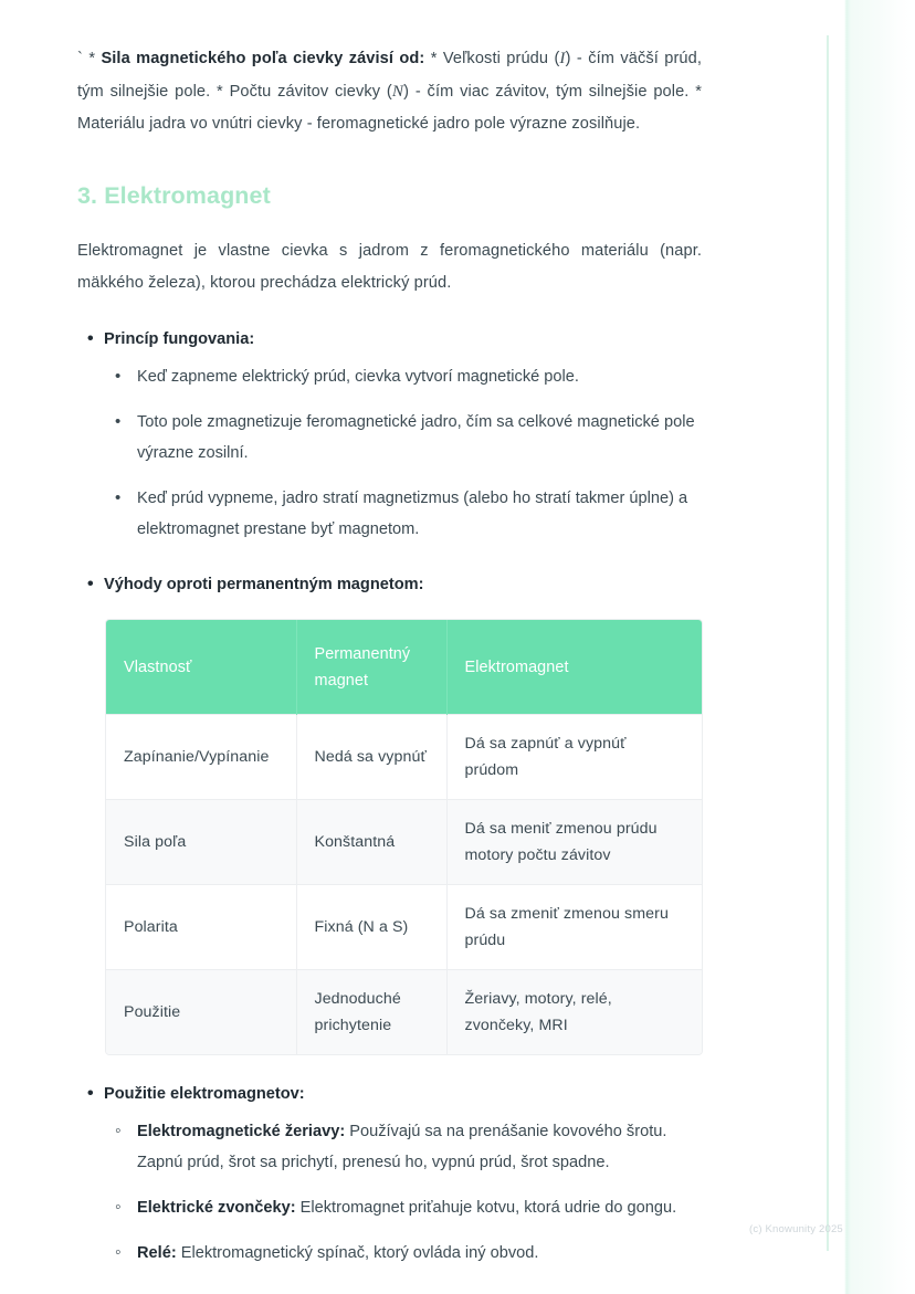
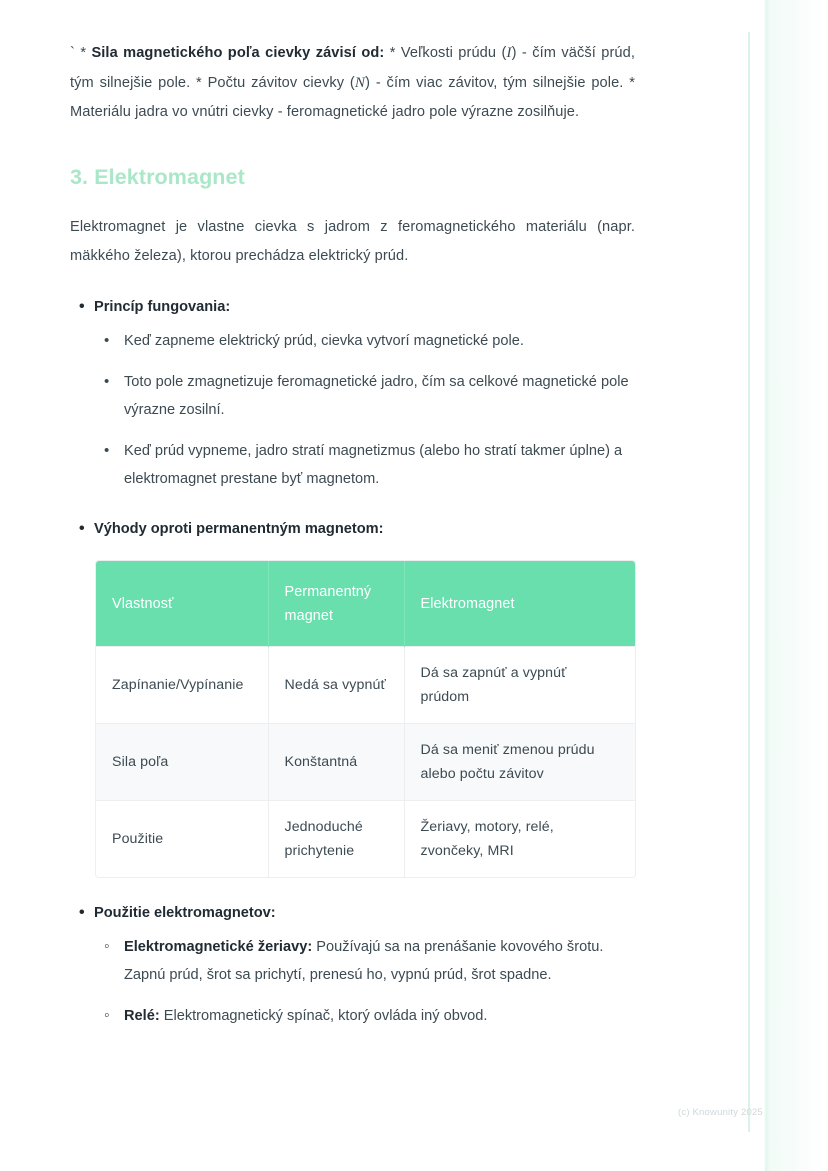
  ` * Sila magnetického poľa cievky závisí od: * Veľkosti prúdu (I) - čím väčší prúd, tým silnejšie pole. * Počtu závitov cievky (N) - čím viac závitov, tým silnejšie pole. * Materiálu jadra vo vnútri cievky - feromagnetické jadro pole výrazne zosilňuje.
  3. Elektromagnet
  Elektromagnet je vlastne cievka s jadrom z feromagnetického materiálu (napr. mäkkého železa), ktorou prechádza elektrický prúd.
  Princíp fungovania:
  Keď zapneme elektrický prúd, cievka vytvorí magnetické pole.
  Toto pole zmagnetizuje feromagnetické jadro, čím sa celkové magnetické pole výrazne zosilní.
  Keď prúd vypneme, jadro stratí magnetizmus (alebo ho stratí takmer úplne) a elektromagnet prestane byť magnetom.
  Výhody oproti permanentným magnetom:
  Vlastnosť	Permanentný magnet	Elektromagnet
  Zapínanie/Vypínanie	Nedá sa vypnúť	Dá sa zapnúť a vypnúť prúdom
- Sila poľa	Konštantná	Dá sa meniť zmenou prúdu motory počtu závitov
+ Sila poľa	Konštantná	Dá sa meniť zmenou prúdu alebo počtu závitov
- Polarita	Fixná (N a S)	Dá sa zmeniť zmenou smeru prúdu
  Použitie	Jednoduché prichytenie	Žeriavy, motory, relé, zvončeky, MRI
  Použitie elektromagnetov:
  Elektromagnetické žeriavy: Používajú sa na prenášanie kovového šrotu. Zapnú prúd, šrot sa prichytí, prenesú ho, vypnú prúd, šrot spadne.
- Elektrické zvončeky: Elektromagnet priťahuje kotvu, ktorá udrie do gongu.
  Relé: Elektromagnetický spínač, ktorý ovláda iný obvod.
  (c) Knowunity 2025
